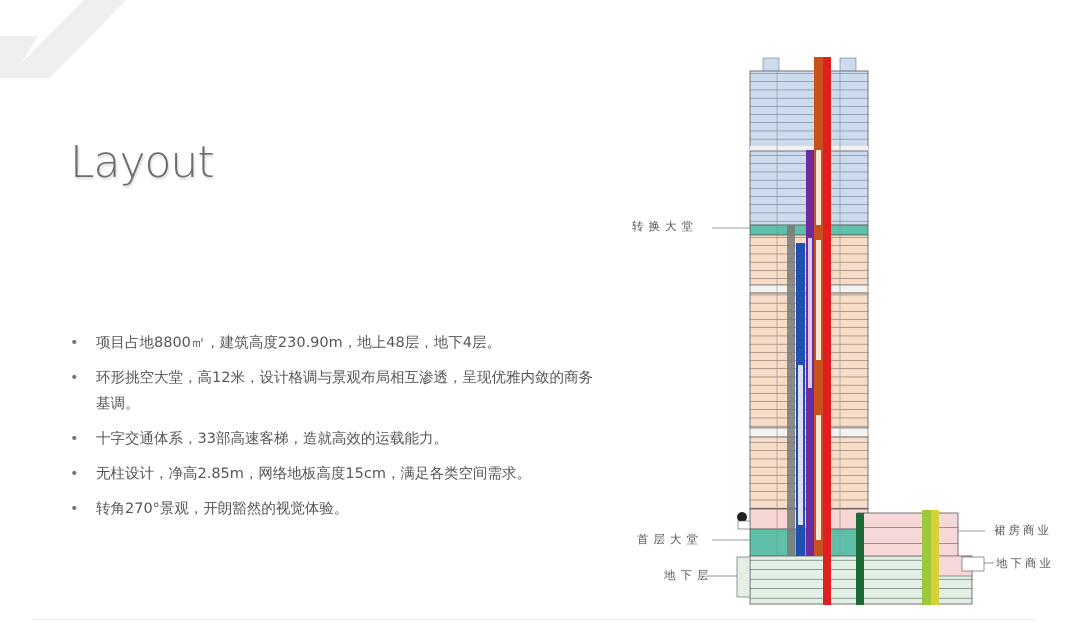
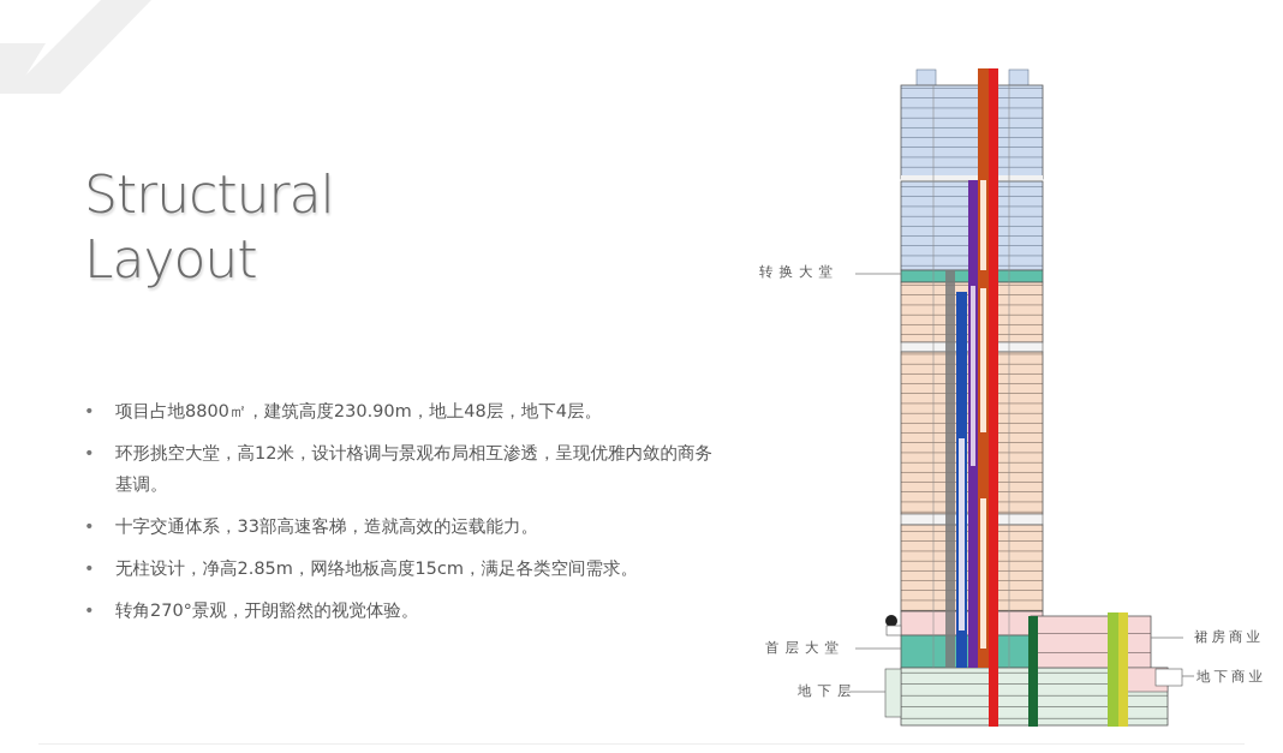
+ Structural
  Layout
  •
  项目占地8800㎡，建筑高度230.90m，地上48层，地下4层。
  •
  环形挑空大堂，高12米，设计格调与景观布局相互渗透，呈现优雅内敛的商务基调。
  •
  十字交通体系，33部高速客梯，造就高效的运载能力。
  •
  无柱设计，净高2.85m，网络地板高度15cm，满足各类空间需求。
  •
  转角270°景观，开朗豁然的视觉体验。
  转换大堂
  首层大堂
  地下层
  裙房商业
  地下商业
